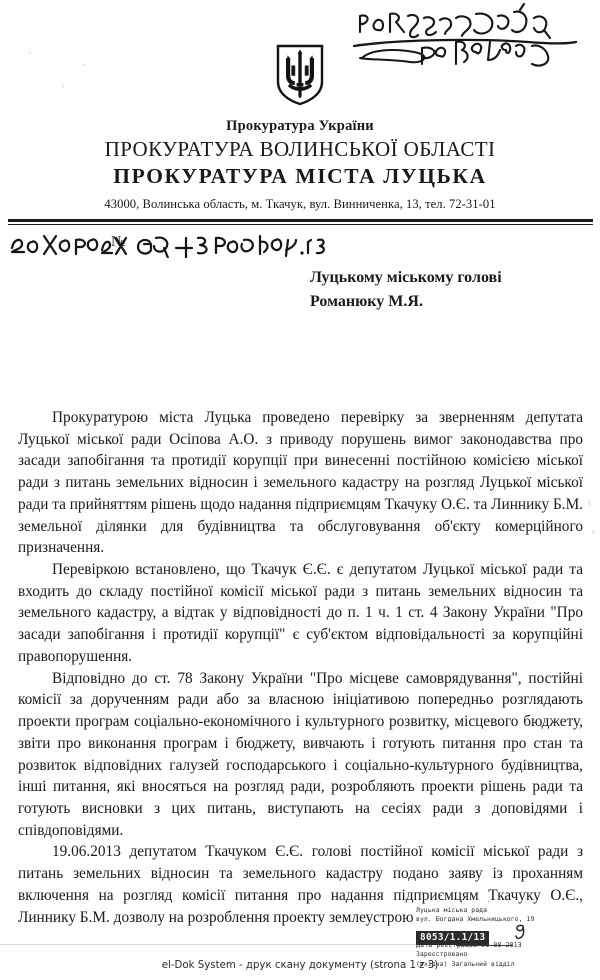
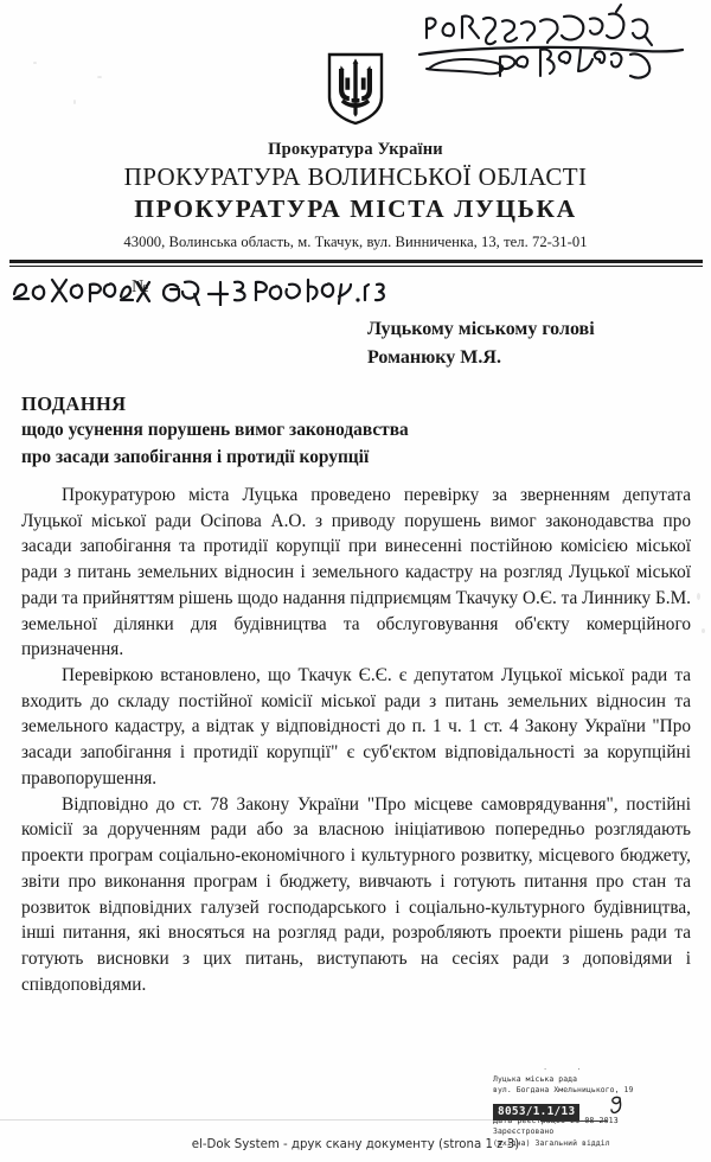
  Прокуратура України
  ПРОКУРАТУРА ВОЛИНСЬКОЇ ОБЛАСТІ
  ПРОКУРАТУРА МІСТА ЛУЦЬКА
  43000, Волинська область, м. Ткачук, вул. Винниченка, 13, тел. 72-31-01
  №
  Луцькому міському голові
  Романюку М.Я.
+ ПОДАННЯ
+ щодо усунення порушень вимог законодавства
+ про засади запобігання і протидії корупції
  Прокуратурою міста Луцька проведено перевірку за зверненням депутата Луцької міської ради Осіпова А.О. з приводу порушень вимог законодавства про засади запобігання та протидії корупції при винесенні постійною комісією міської ради з питань земельних відносин і земельного кадастру на розгляд Луцької міської ради та прийняттям рішень щодо надання підприємцям Ткачуку О.Є. та Линнику Б.М. земельної ділянки для будівництва та обслуговування об'єкту комерційного призначення.
  Перевіркою встановлено, що Ткачук Є.Є. є депутатом Луцької міської ради та входить до складу постійної комісії міської ради з питань земельних відносин та земельного кадастру, а відтак у відповідності до п. 1 ч. 1 ст. 4 Закону України "Про засади запобігання і протидії корупції" є суб'єктом відповідальності за корупційні правопорушення.
  Відповідно до ст. 78 Закону України "Про місцеве самоврядування", постійні комісії за дорученням ради або за власною ініціативою попередньо розглядають проекти програм соціально-економічного і культурного розвитку, місцевого бюджету, звіти про виконання програм і бюджету, вивчають і готують питання про стан та розвиток відповідних галузей господарського і соціально-культурного будівництва, інші питання, які вносяться на розгляд ради, розробляють проекти рішень ради та готують висновки з цих питань, виступають на сесіях ради з доповідями і співдоповідями.
- 19.06.2013 депутатом Ткачуком Є.Є. голові постійної комісії міської ради з питань земельних відносин та земельного кадастру подано заяву із проханням включення на розгляд комісії питання про надання підприємцям Ткачуку О.Є., Линнику Б.М. дозволу на розроблення проекту землеустрою
  · ·
  Луцька міська рада
  вул. Богдана Хмельницького, 19
  8053/1.1/13
  Зареєстровано
  (вхідна) Загальний відділ
  el-Dok System - друк скану документу (strona 1 z 3)
